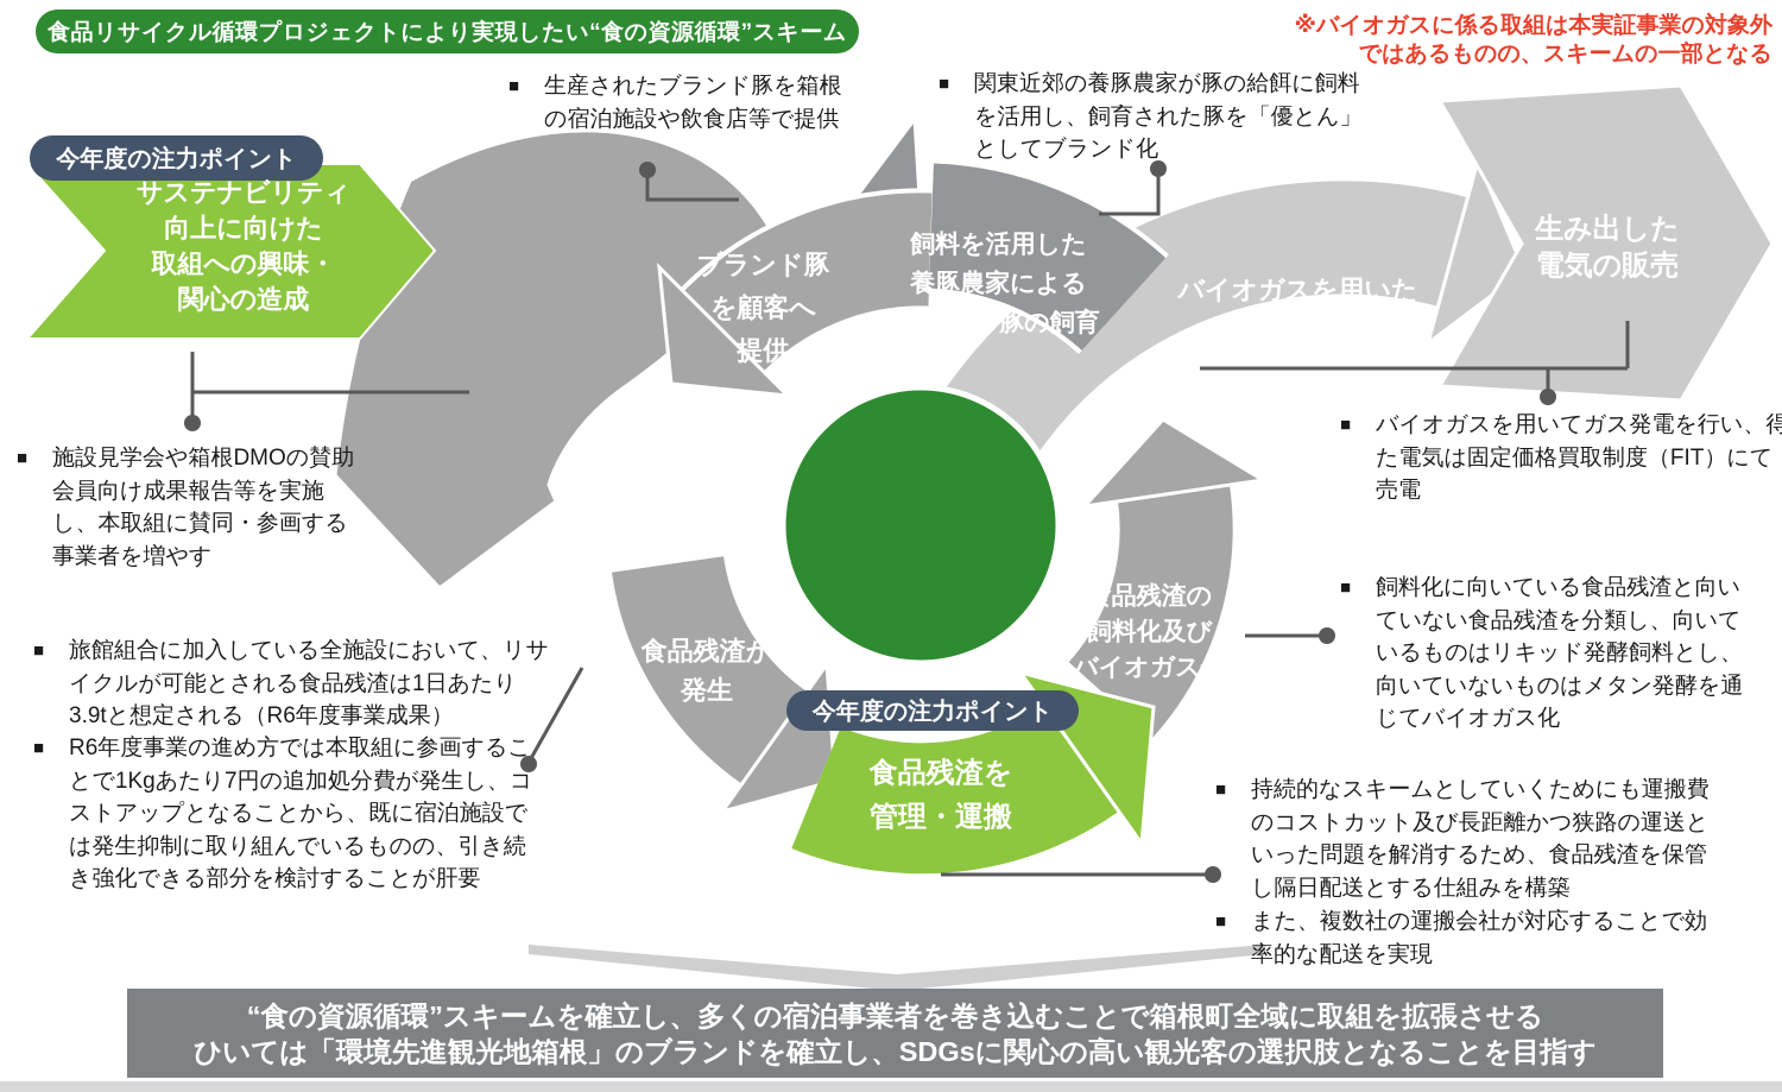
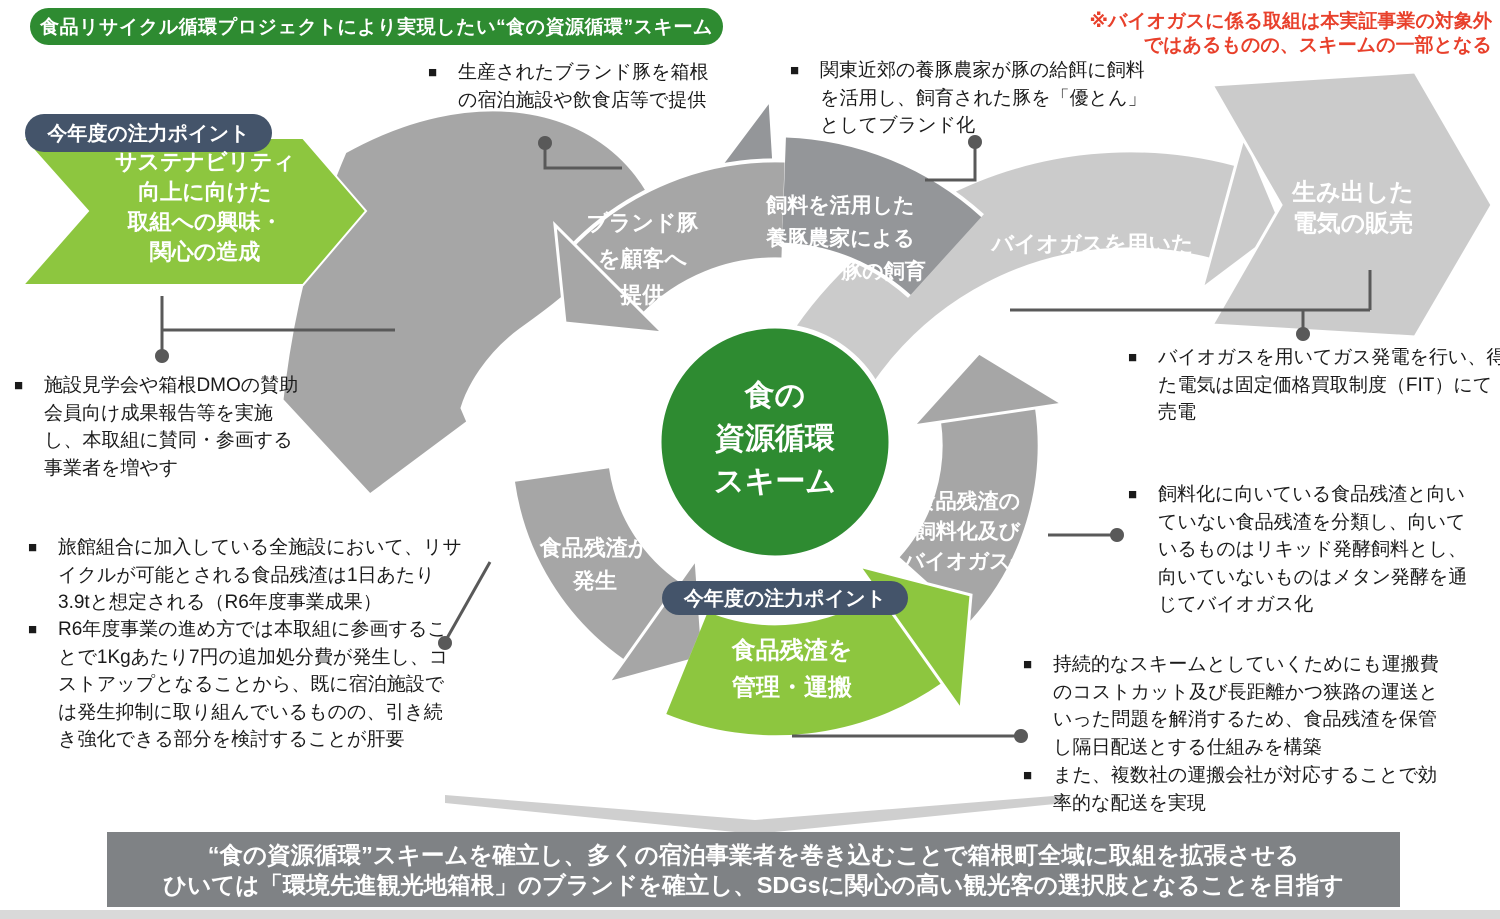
  食品リサイクル循環プロジェクトにより実現したい“食の資源循環”スキーム
  ※バイオガスに係る取組は本実証事業の対象外
  ではあるものの、スキームの一部となる
  今年度の注力ポイント
  今年度の注力ポイント
  サステナビリティ
  向上に向けた
  取組への興味・
  関心の造成
+ 食の
+ 資源循環
+ スキーム
  ブランド豚
  を顧客へ
  提供
  飼料を活用した
  養豚農家による
  ブランド豚の飼育
  バイオガスを用いた
  生み出した
  電気の販売
  食品残渣が
  発生
  食品残渣の
  飼料化及び
  バイオガス化
  食品残渣を
  管理・運搬
  ■
  生産されたブランド豚を箱根の宿泊施設や飲食店等で提供
  ■
  関東近郊の養豚農家が豚の給餌に飼料を活用し、飼育された豚を「優とん」としてブランド化
  ■
  施設見学会や箱根DMOの賛助会員向け成果報告等を実施し、本取組に賛同・参画する事業者を増やす
  ■
  旅館組合に加入している全施設において、リサイクルが可能とされる食品残渣は1日あたり3.9tと想定される（R6年度事業成果）
  ■
  R6年度事業の進め方では本取組に参画することで1Kgあたり7円の追加処分費が発生し、コストアップとなることから、既に宿泊施設では発生抑制に取り組んでいるものの、引き続き強化できる部分を検討することが肝要
  ■
  バイオガスを用いてガス発電を行い、得た電気は固定価格買取制度（FIT）にて売電
  ■
  飼料化に向いている食品残渣と向いていない食品残渣を分類し、向いているものはリキッド発酵飼料とし、向いていないものはメタン発酵を通じてバイオガス化
  ■
  持続的なスキームとしていくためにも運搬費のコストカット及び長距離かつ狭路の運送といった問題を解消するため、食品残渣を保管し隔日配送とする仕組みを構築
  ■
  また、複数社の運搬会社が対応することで効率的な配送を実現
  “食の資源循環”スキームを確立し、多くの宿泊事業者を巻き込むことで箱根町全域に取組を拡張させる
  ひいては「環境先進観光地箱根」のブランドを確立し、SDGsに関心の高い観光客の選択肢となることを目指す
